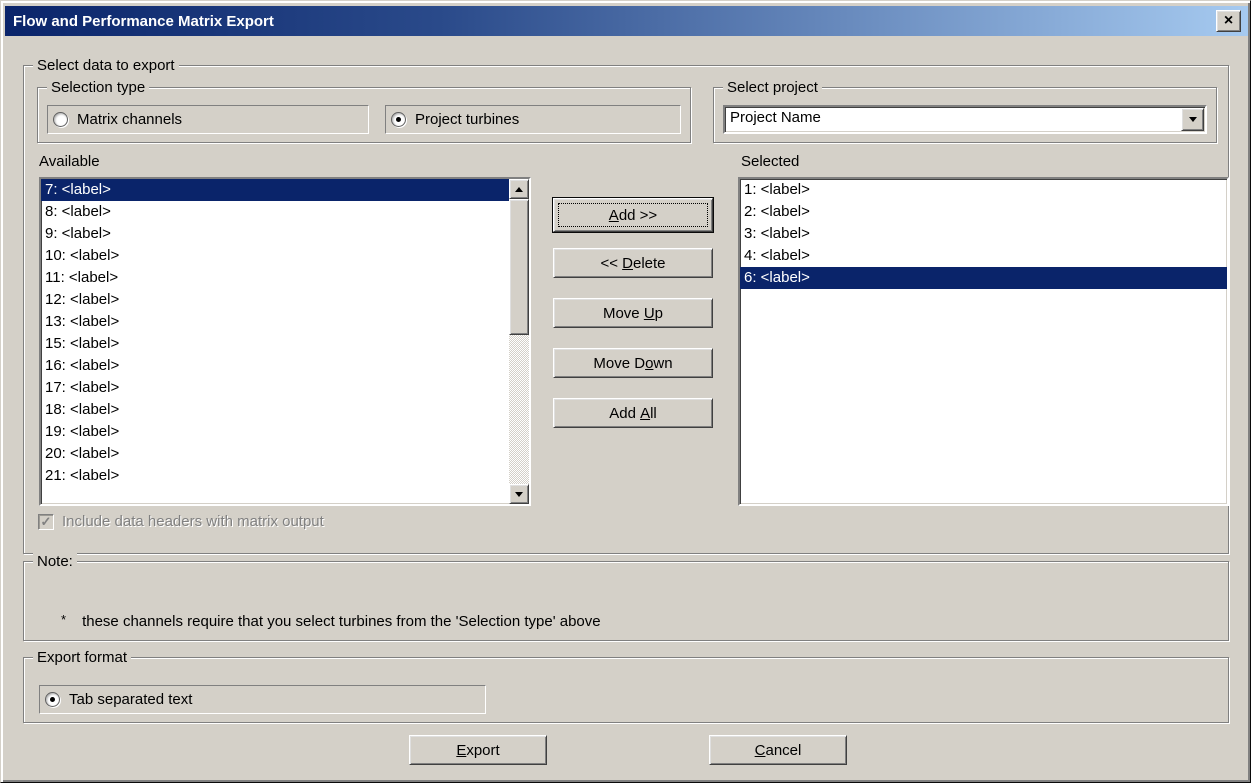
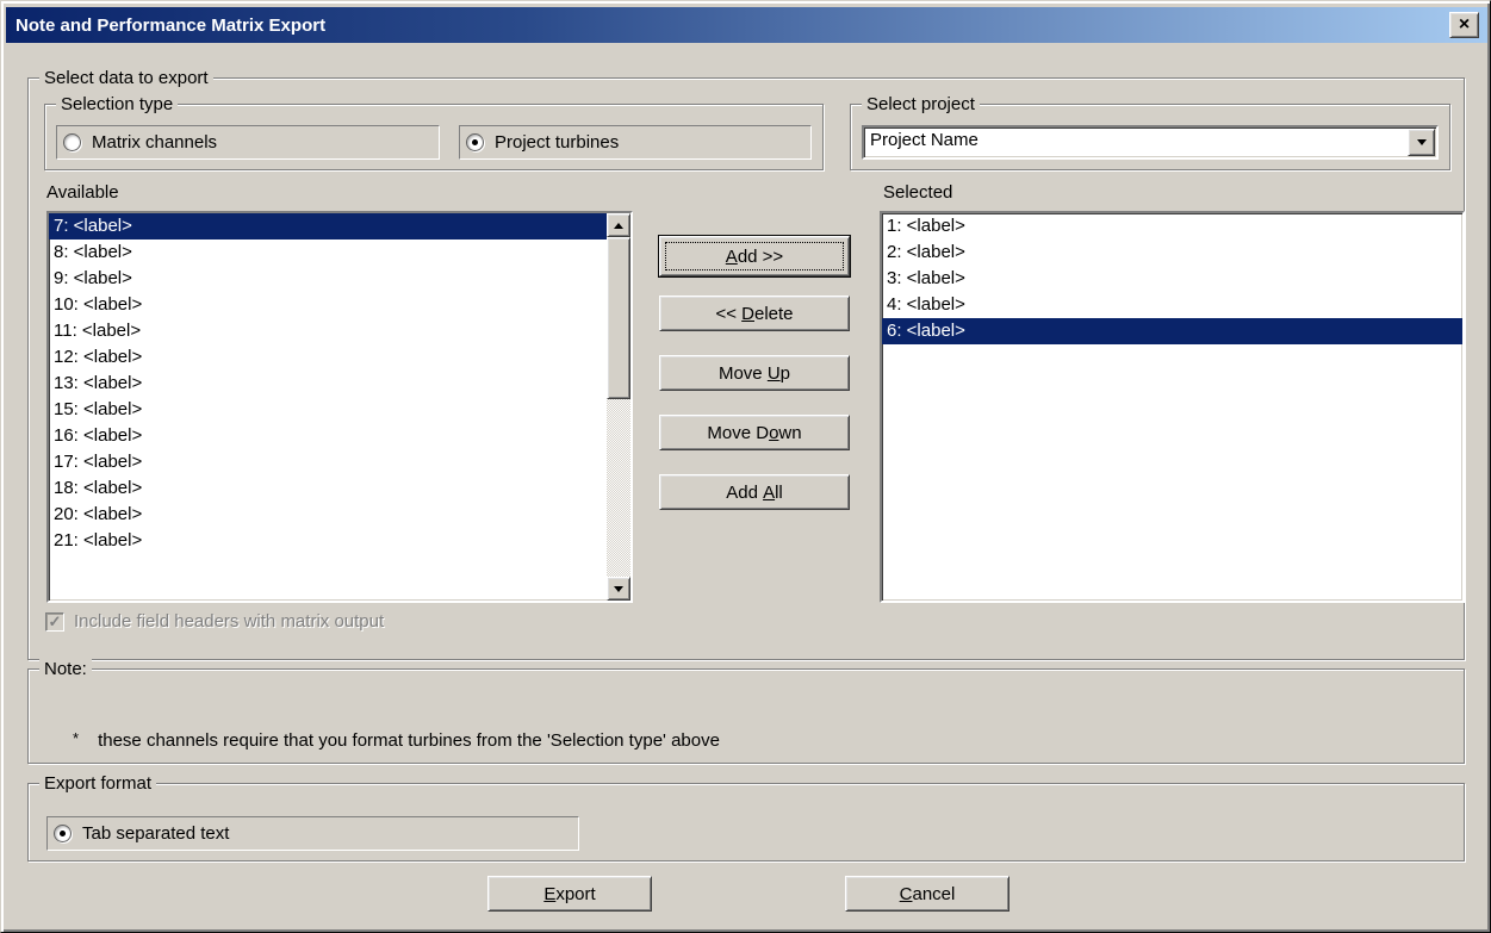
- Flow and Performance Matrix Export
+ Note and Performance Matrix Export
  ×
  Select data to export
  Selection type
  Matrix channels
  Project turbines
  Select project
  Project Name
  Available
  7: <label>
  8: <label>
  9: <label>
  10: <label>
  11: <label>
  12: <label>
  13: <label>
  15: <label>
  16: <label>
  17: <label>
  18: <label>
- 19: <label>
  20: <label>
  21: <label>
  A
  dd >>
  <<
  D
  elete
  Move
  U
  p
  Move D
  o
  wn
  Add
  A
  ll
  Selected
  1: <label>
  2: <label>
  3: <label>
  4: <label>
  6: <label>
  ✓
- Include data headers with matrix output
+ Include field headers with matrix output
  Note:
- * these channels require that you select turbines from the 'Selection type' above
+ * these channels require that you format turbines from the 'Selection type' above
  Export format
  Tab separated text
  E
  xport
  C
  ancel
